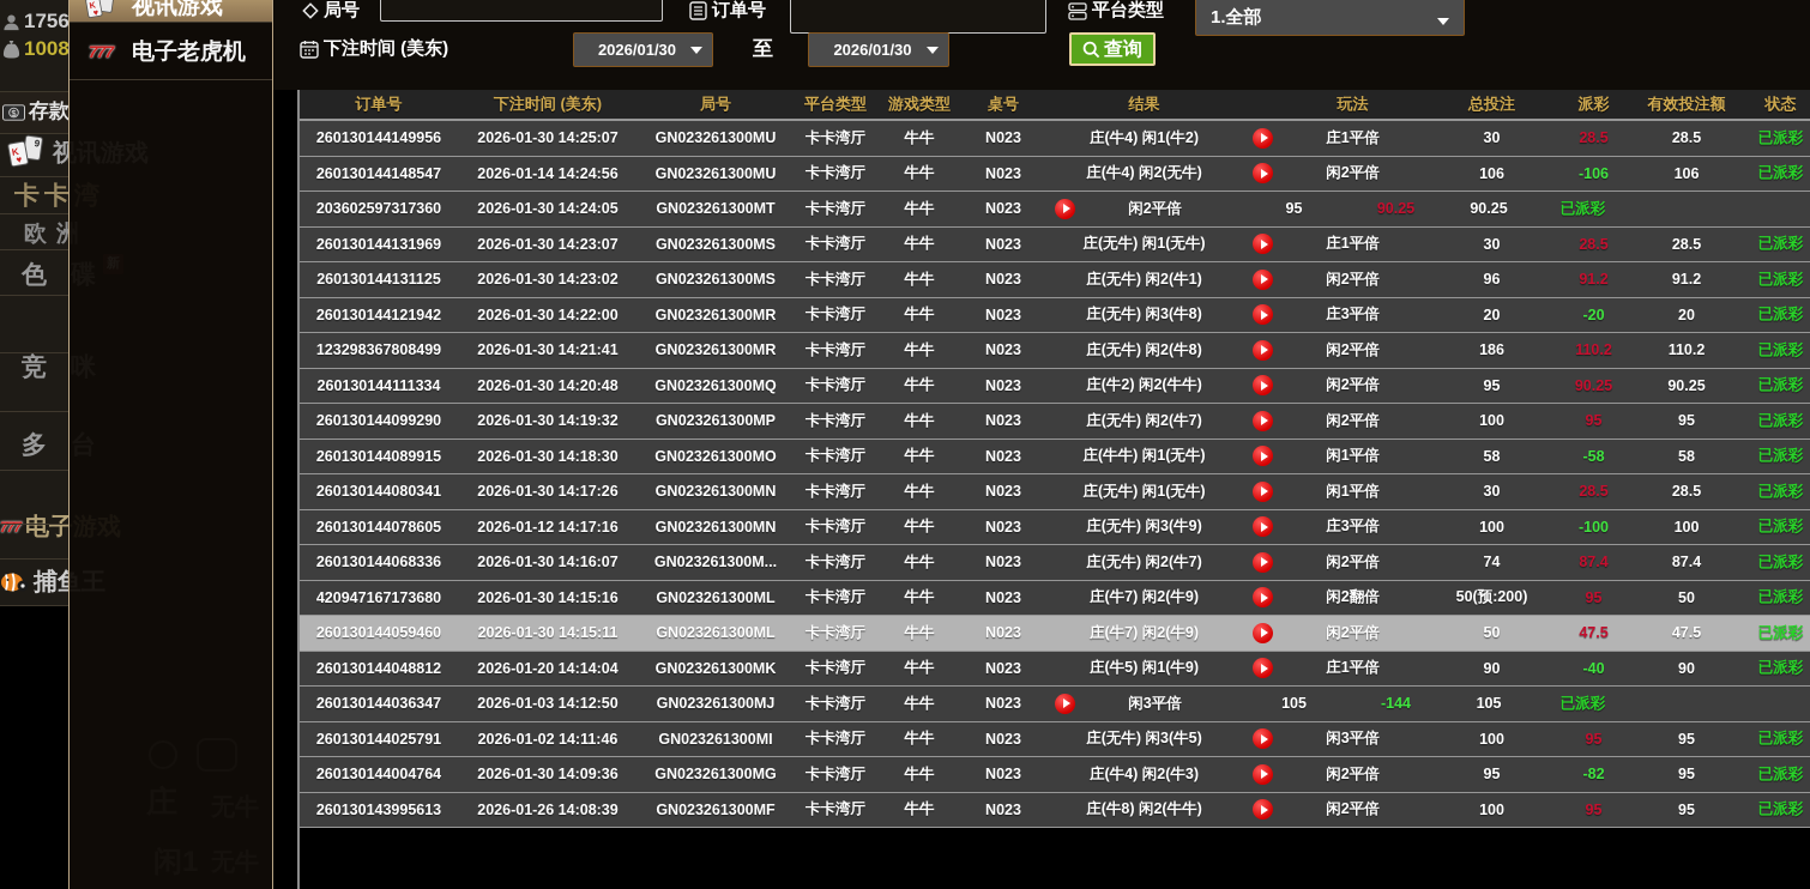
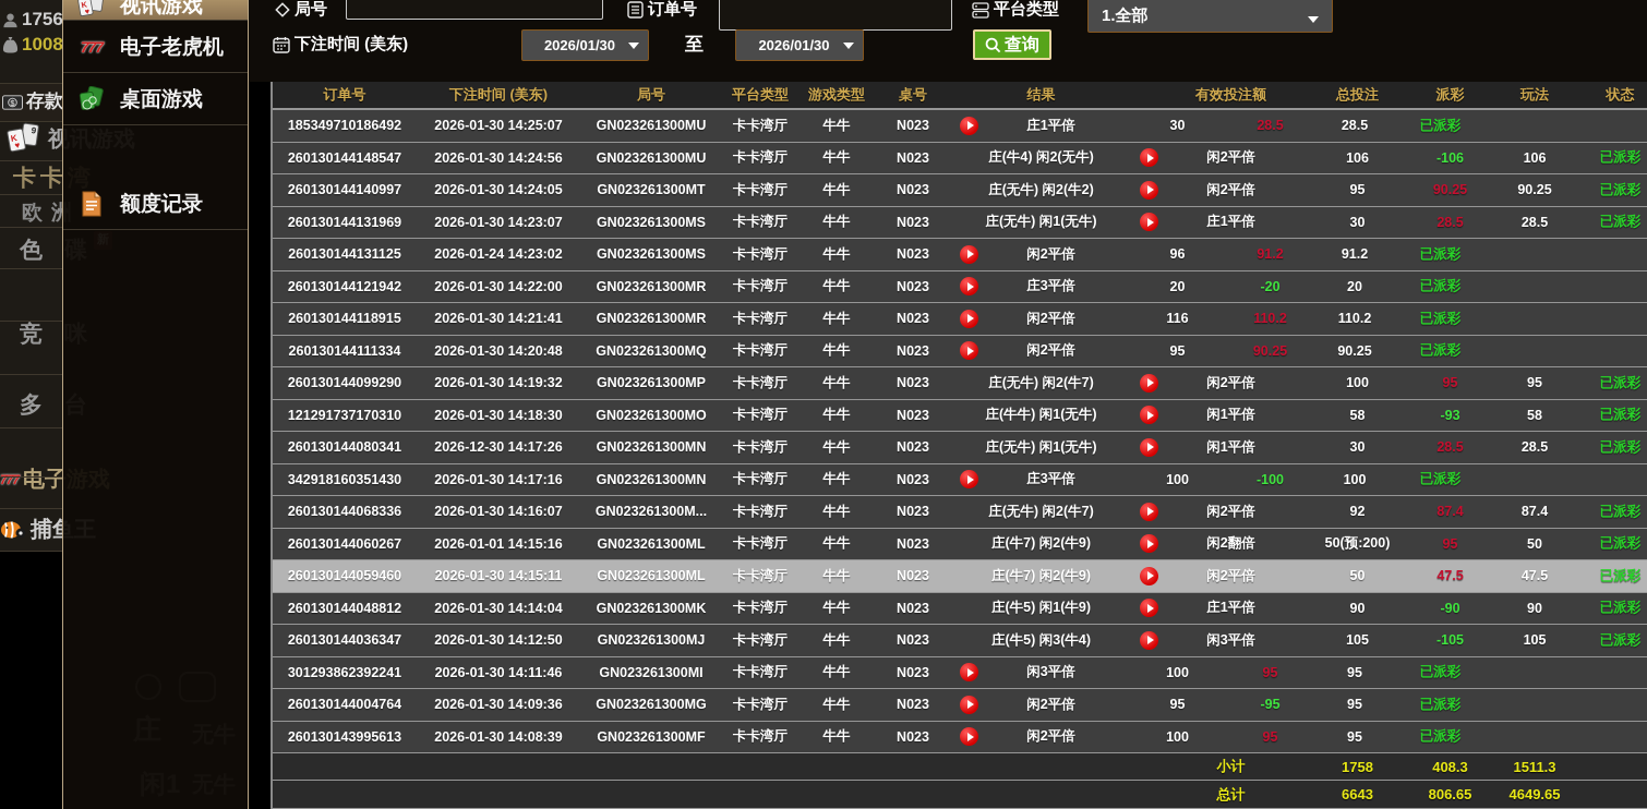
  1756
  1008
  $
  存款
  777
  视讯游戏
  777
  电子老虎机
+ 桌面游戏
+ 额度记录
  局号
  订单号
  平台类型
  1.全部
  下注时间 (美东)
  2026/01/30
  至
  2026/01/30
  查询
  订单号
  下注时间 (美东)
  局号
  平台类型
  游戏类型
  桌号
  结果
- 玩法
+ 有效投注额
  总投注
  派彩
- 有效投注额
+ 玩法
  状态
- 260130144149956
+ 185349710186492
  2026-01-30 14:25:07
  GN023261300MU
  卡卡湾厅
  牛牛
  N023
- 庄(牛4) 闲1(牛2)
  庄1平倍
  30
  28.5
  28.5
  已派彩
  260130144148547
- 2026-01-14 14:24:56
+ 2026-01-30 14:24:56
  GN023261300MU
  卡卡湾厅
  牛牛
  N023
  庄(牛4) 闲2(无牛)
  闲2平倍
  106
  -106
  106
  已派彩
- 203602597317360
+ 260130144140997
  2026-01-30 14:24:05
  GN023261300MT
  卡卡湾厅
  牛牛
  N023
+ 庄(无牛) 闲2(牛2)
  闲2平倍
  95
  90.25
  90.25
  已派彩
  260130144131969
  2026-01-30 14:23:07
  GN023261300MS
  卡卡湾厅
  牛牛
  N023
  庄(无牛) 闲1(无牛)
  庄1平倍
  30
  28.5
  28.5
  已派彩
  260130144131125
- 2026-01-30 14:23:02
+ 2026-01-24 14:23:02
  GN023261300MS
  卡卡湾厅
  牛牛
  N023
- 庄(无牛) 闲2(牛1)
  闲2平倍
  96
  91.2
  91.2
  已派彩
  260130144121942
  2026-01-30 14:22:00
  GN023261300MR
  卡卡湾厅
  牛牛
  N023
- 庄(无牛) 闲3(牛8)
  庄3平倍
  20
  -20
  20
  已派彩
- 123298367808499
+ 260130144118915
  2026-01-30 14:21:41
  GN023261300MR
  卡卡湾厅
  牛牛
  N023
- 庄(无牛) 闲2(牛8)
  闲2平倍
- 186
+ 116
  110.2
  110.2
  已派彩
  260130144111334
  2026-01-30 14:20:48
  GN023261300MQ
  卡卡湾厅
  牛牛
  N023
- 庄(牛2) 闲2(牛牛)
  闲2平倍
  95
  90.25
  90.25
  已派彩
  260130144099290
  2026-01-30 14:19:32
  GN023261300MP
  卡卡湾厅
  牛牛
  N023
  庄(无牛) 闲2(牛7)
  闲2平倍
  100
  95
  95
  已派彩
- 260130144089915
+ 121291737170310
  2026-01-30 14:18:30
  GN023261300MO
  卡卡湾厅
  牛牛
  N023
  庄(牛牛) 闲1(无牛)
  闲1平倍
  58
- -58
+ -93
  58
  已派彩
  260130144080341
- 2026-01-30 14:17:26
+ 2026-12-30 14:17:26
  GN023261300MN
  卡卡湾厅
  牛牛
  N023
  庄(无牛) 闲1(无牛)
  闲1平倍
  30
  28.5
  28.5
  已派彩
- 260130144078605
+ 342918160351430
- 2026-01-12 14:17:16
+ 2026-01-30 14:17:16
  GN023261300MN
  卡卡湾厅
  牛牛
  N023
- 庄(无牛) 闲3(牛9)
  庄3平倍
  100
  -100
  100
  已派彩
  260130144068336
  2026-01-30 14:16:07
  GN023261300M...
  卡卡湾厅
  牛牛
  N023
  庄(无牛) 闲2(牛7)
  闲2平倍
- 74
+ 92
  87.4
  87.4
  已派彩
- 420947167173680
+ 260130144060267
- 2026-01-30 14:15:16
+ 2026-01-01 14:15:16
  GN023261300ML
  卡卡湾厅
  牛牛
  N023
  庄(牛7) 闲2(牛9)
  闲2翻倍
  50(预:200)
  95
  50
  已派彩
  260130144059460
  2026-01-30 14:15:11
  GN023261300ML
  卡卡湾厅
  牛牛
  N023
  庄(牛7) 闲2(牛9)
  闲2平倍
  50
  47.5
  47.5
  已派彩
  260130144048812
- 2026-01-20 14:14:04
+ 2026-01-30 14:14:04
  GN023261300MK
  卡卡湾厅
  牛牛
  N023
  庄(牛5) 闲1(牛9)
  庄1平倍
  90
- -40
+ -90
  90
  已派彩
  260130144036347
- 2026-01-03 14:12:50
+ 2026-01-30 14:12:50
  GN023261300MJ
  卡卡湾厅
  牛牛
  N023
+ 庄(牛5) 闲3(牛4)
  闲3平倍
  105
- -144
+ -105
  105
  已派彩
- 260130144025791
+ 301293862392241
- 2026-01-02 14:11:46
+ 2026-01-30 14:11:46
  GN023261300MI
  卡卡湾厅
  牛牛
  N023
- 庄(无牛) 闲3(牛5)
  闲3平倍
  100
  95
  95
  已派彩
  260130144004764
  2026-01-30 14:09:36
  GN023261300MG
  卡卡湾厅
  牛牛
  N023
- 庄(牛4) 闲2(牛3)
  闲2平倍
  95
- -82
+ -95
  95
  已派彩
  260130143995613
- 2026-01-26 14:08:39
+ 2026-01-30 14:08:39
  GN023261300MF
  卡卡湾厅
  牛牛
  N023
- 庄(牛8) 闲2(牛牛)
  闲2平倍
  100
  95
  95
  已派彩
+ 小计
+ 1758
+ 408.3
+ 1511.3
+ 总计
+ 6643
+ 806.65
+ 4649.65
